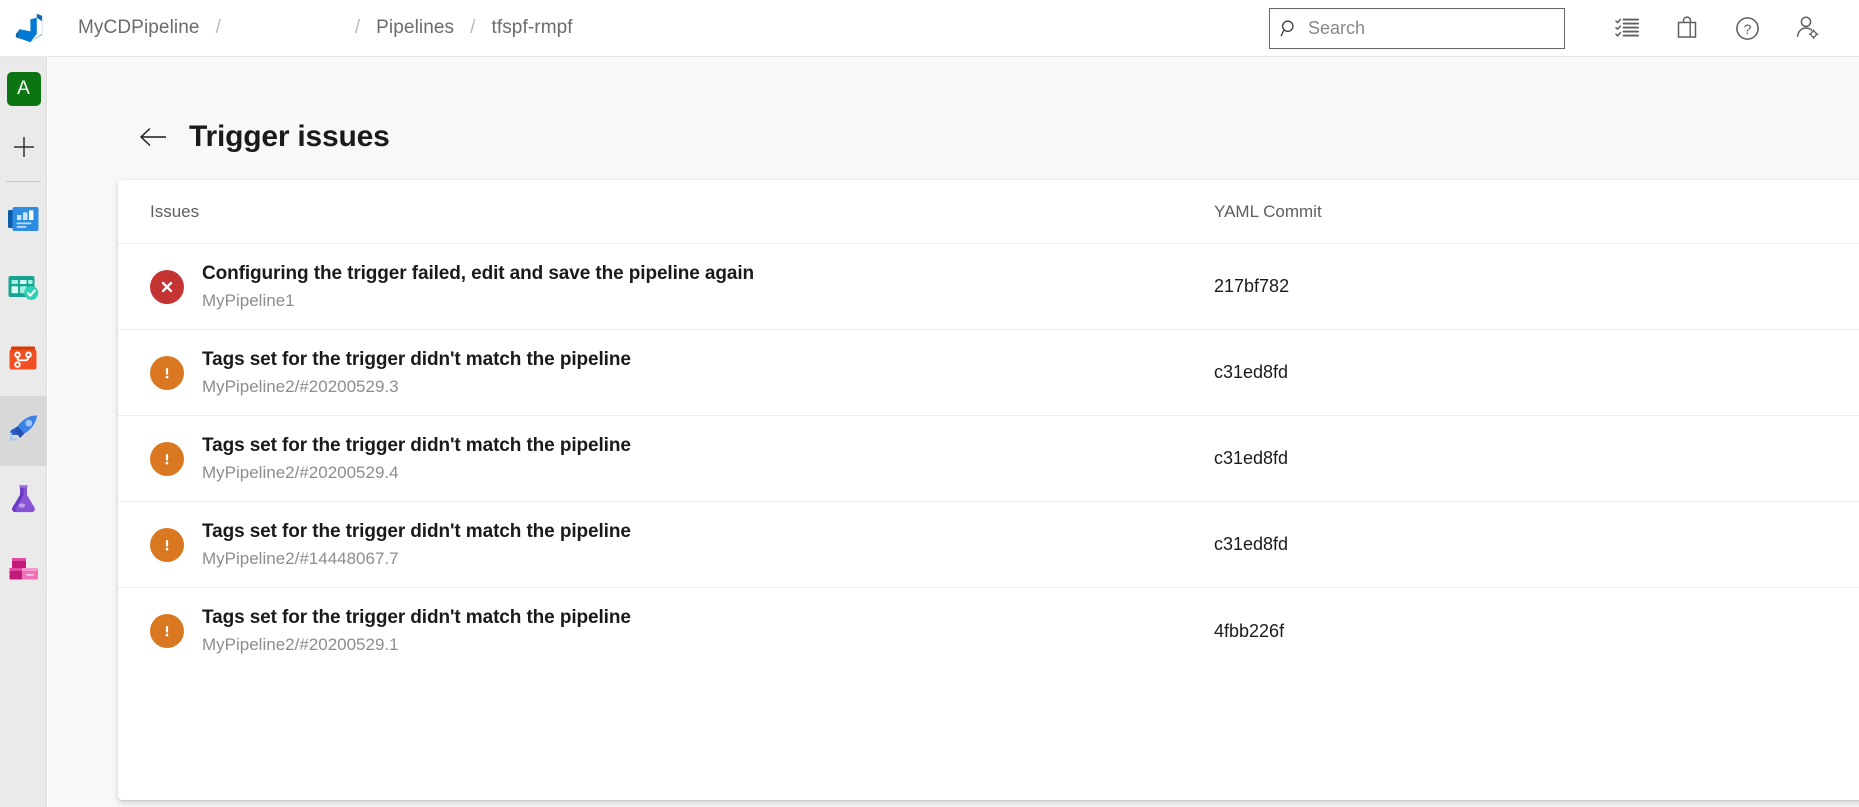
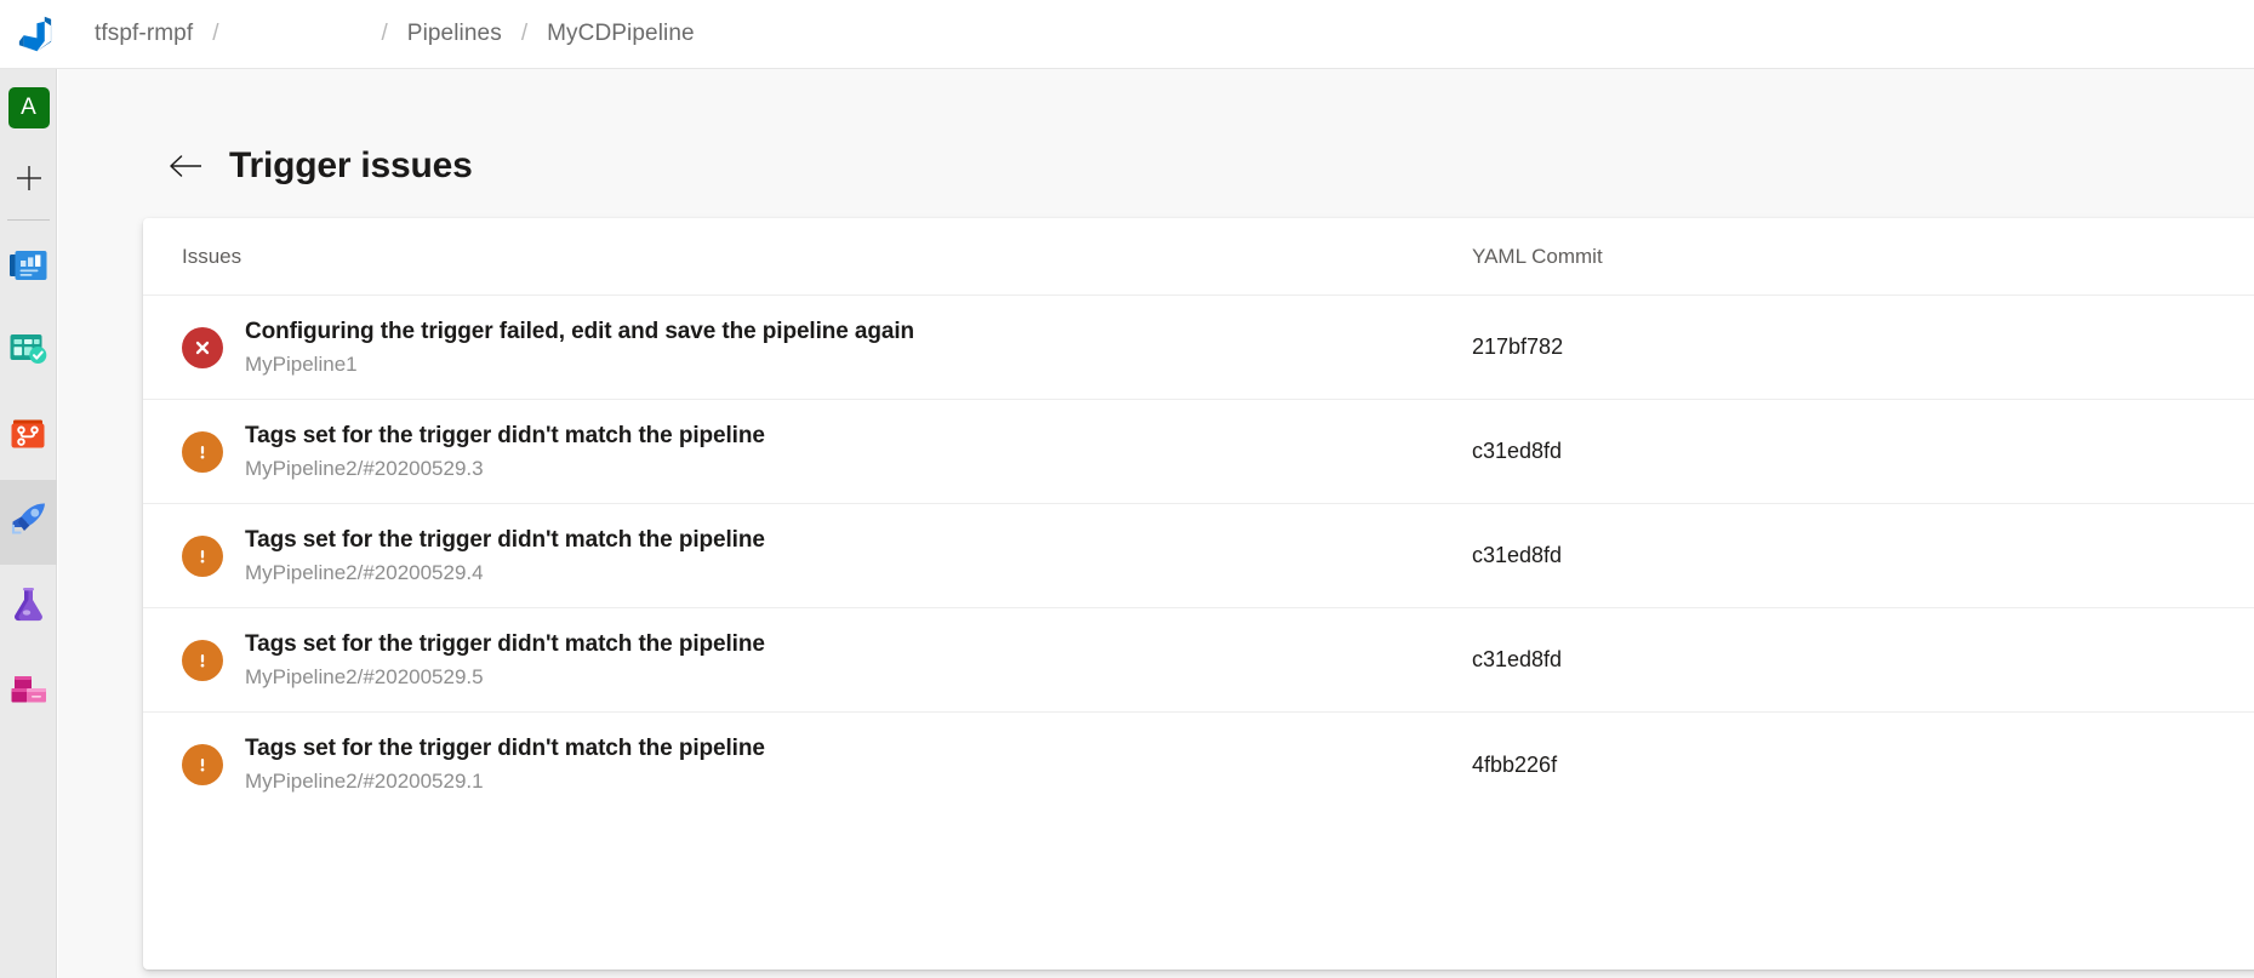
- MyCDPipeline
+ tfspf-rmpf
  /
  /
  Pipelines
  /
- tfspf-rmpf
+ MyCDPipeline
- Search
- ?
  A
  Trigger issues
  Issues
  YAML Commit
  Configuring the trigger failed, edit and save the pipeline again
  MyPipeline1
  217bf782
  Tags set for the trigger didn't match the pipeline
  MyPipeline2/#20200529.3
  c31ed8fd
  Tags set for the trigger didn't match the pipeline
  MyPipeline2/#20200529.4
  c31ed8fd
  Tags set for the trigger didn't match the pipeline
- MyPipeline2/#14448067.7
+ MyPipeline2/#20200529.5
  c31ed8fd
  Tags set for the trigger didn't match the pipeline
  MyPipeline2/#20200529.1
  4fbb226f
